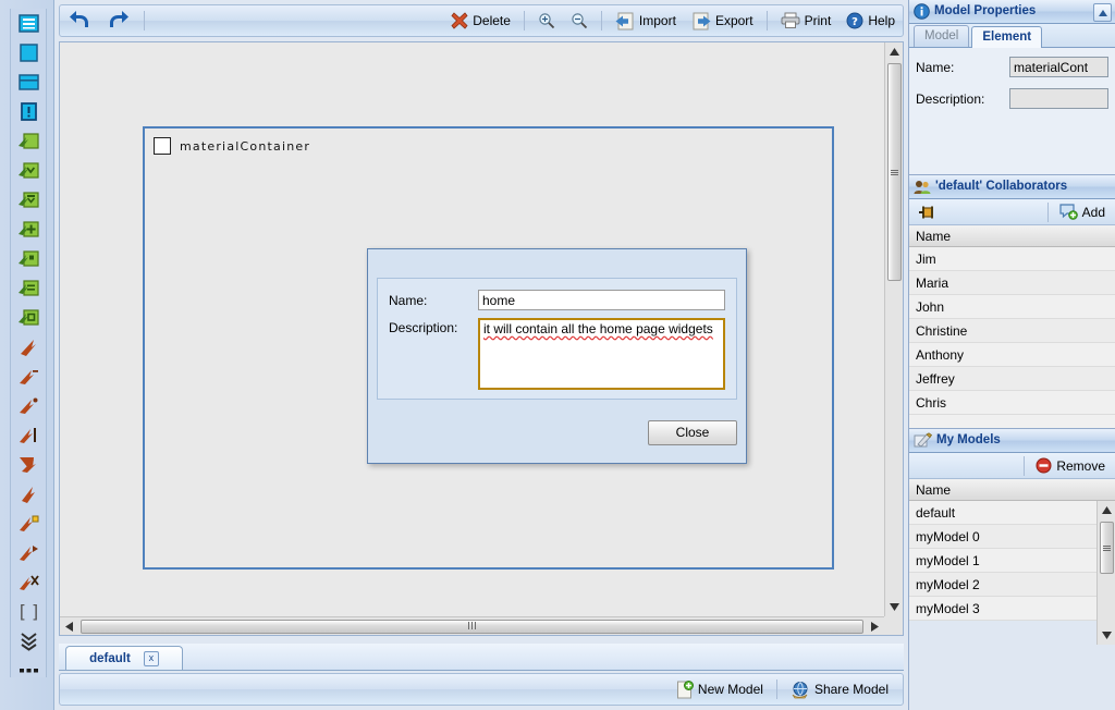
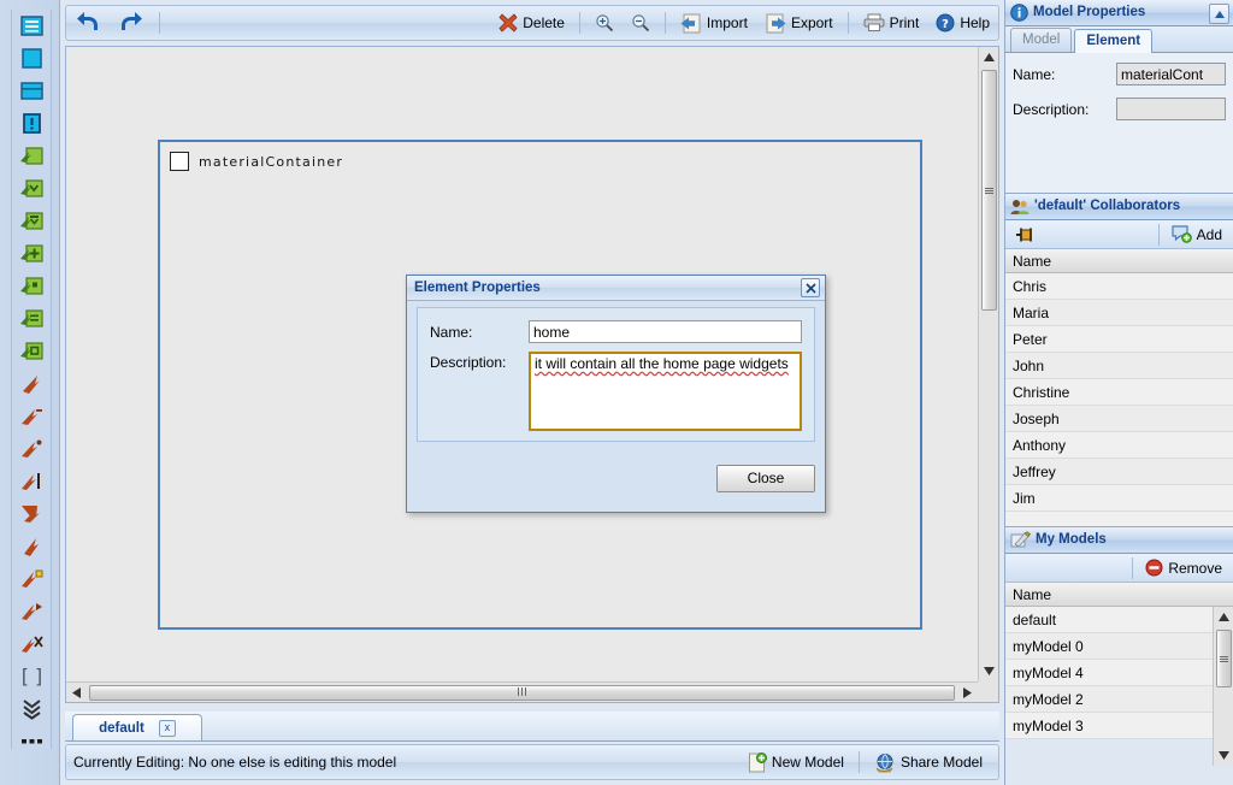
  [ ]
  Delete
  Import
  Export
  Print
  ?
  Help
  materialContainer
  default
  x
+ Currently Editing: No one else is editing this model
  New Model
  Share Model
  Model Properties
  Model
  Element
  Name:
  materialCont
  Description:
  'default' Collaborators
  Add
  Name
- Jim
+ Chris
  Maria
+ Peter
  John
  Christine
+ Joseph
  Anthony
  Jeffrey
- Chris
+ Jim
  My Models
  Remove
  Name
  default
  myModel 0
- myModel 1
+ myModel 4
  myModel 2
  myModel 3
+ Element Properties
  Name:
  home
  Description:
  it will contain all the home page widgets
  Close
